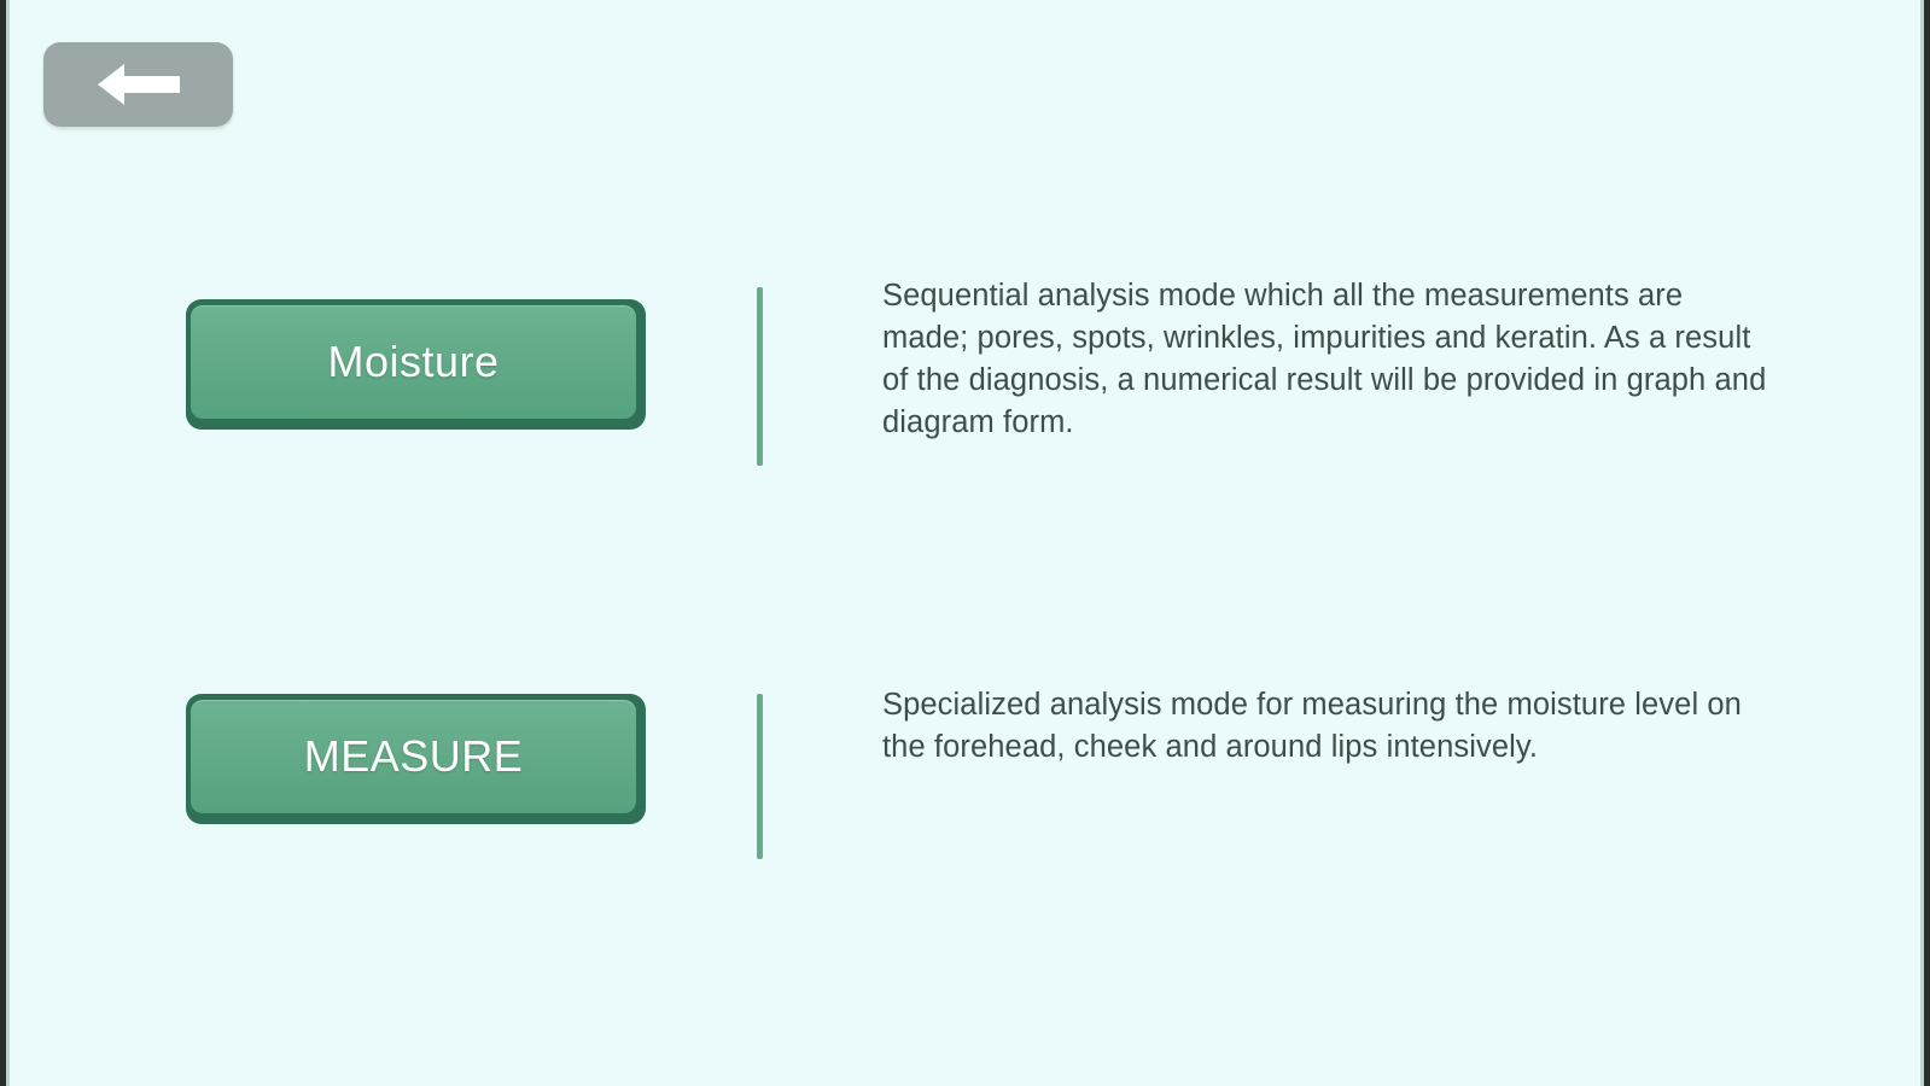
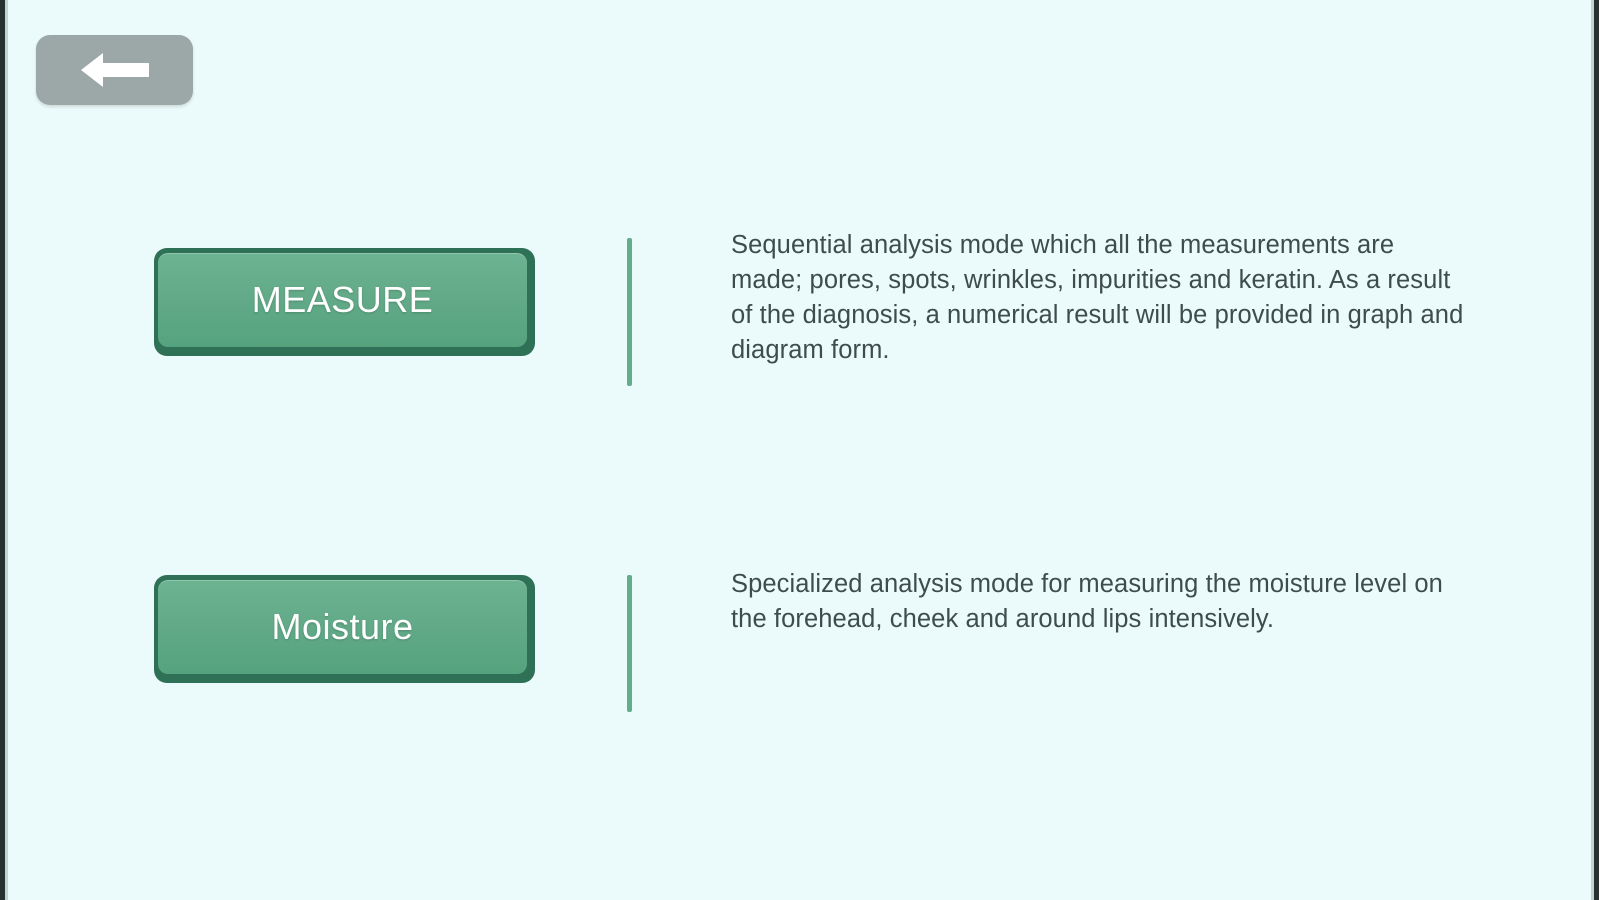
- Moisture
+ MEASURE
  Sequential analysis mode which all the measurements are made; pores, spots, wrinkles, impurities and keratin. As a result of the diagnosis, a numerical result will be provided in graph and diagram form.
- MEASURE
+ Moisture
  Specialized analysis mode for measuring the moisture level on the forehead, cheek and around lips intensively.
